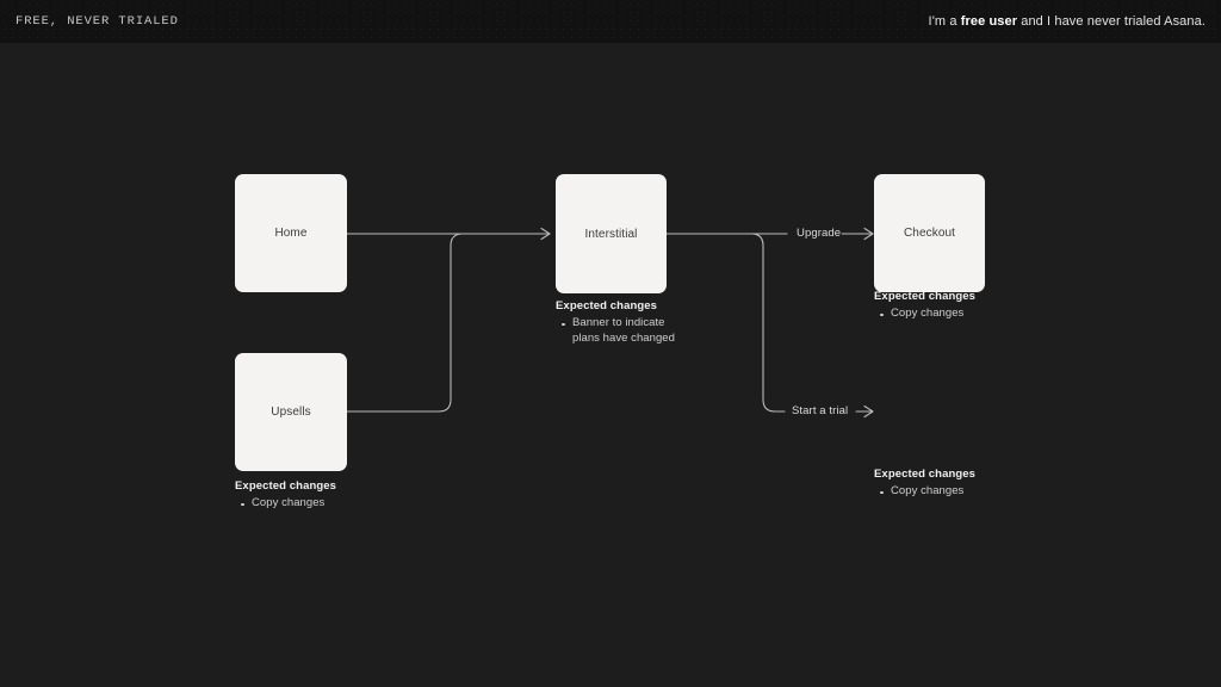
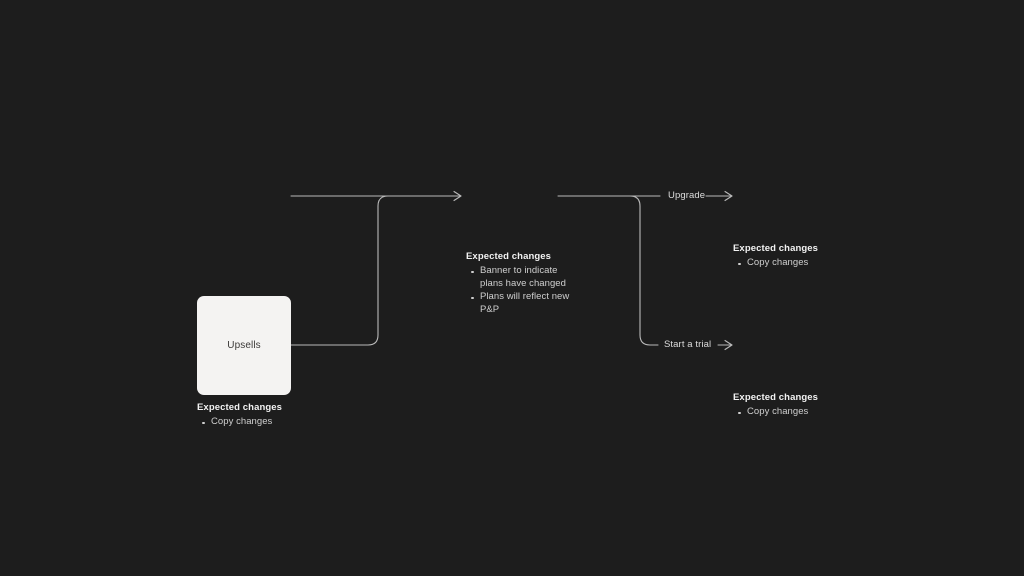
- FREE, NEVER TRIALED
- I'm a free user and I have never trialed Asana.
  Upgrade
  Start a trial
- Home
  Upsells
- Interstitial
- Checkout
  Expected changes
  Copy changes
  Expected changes
  Banner to indicate plans have changed
+ Plans will reflect new P&P
  Expected changes
  Copy changes
  Expected changes
  Copy changes
